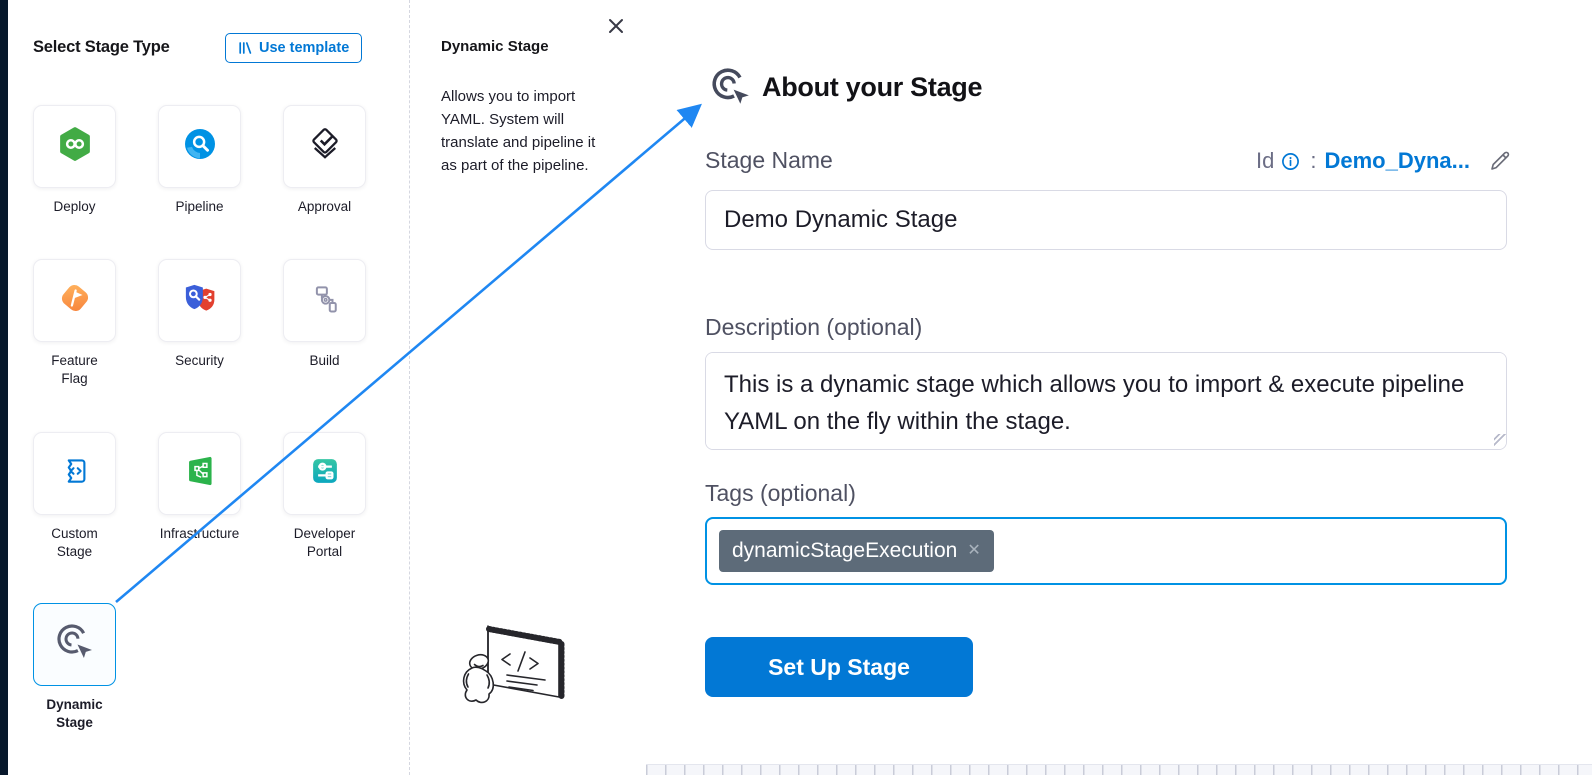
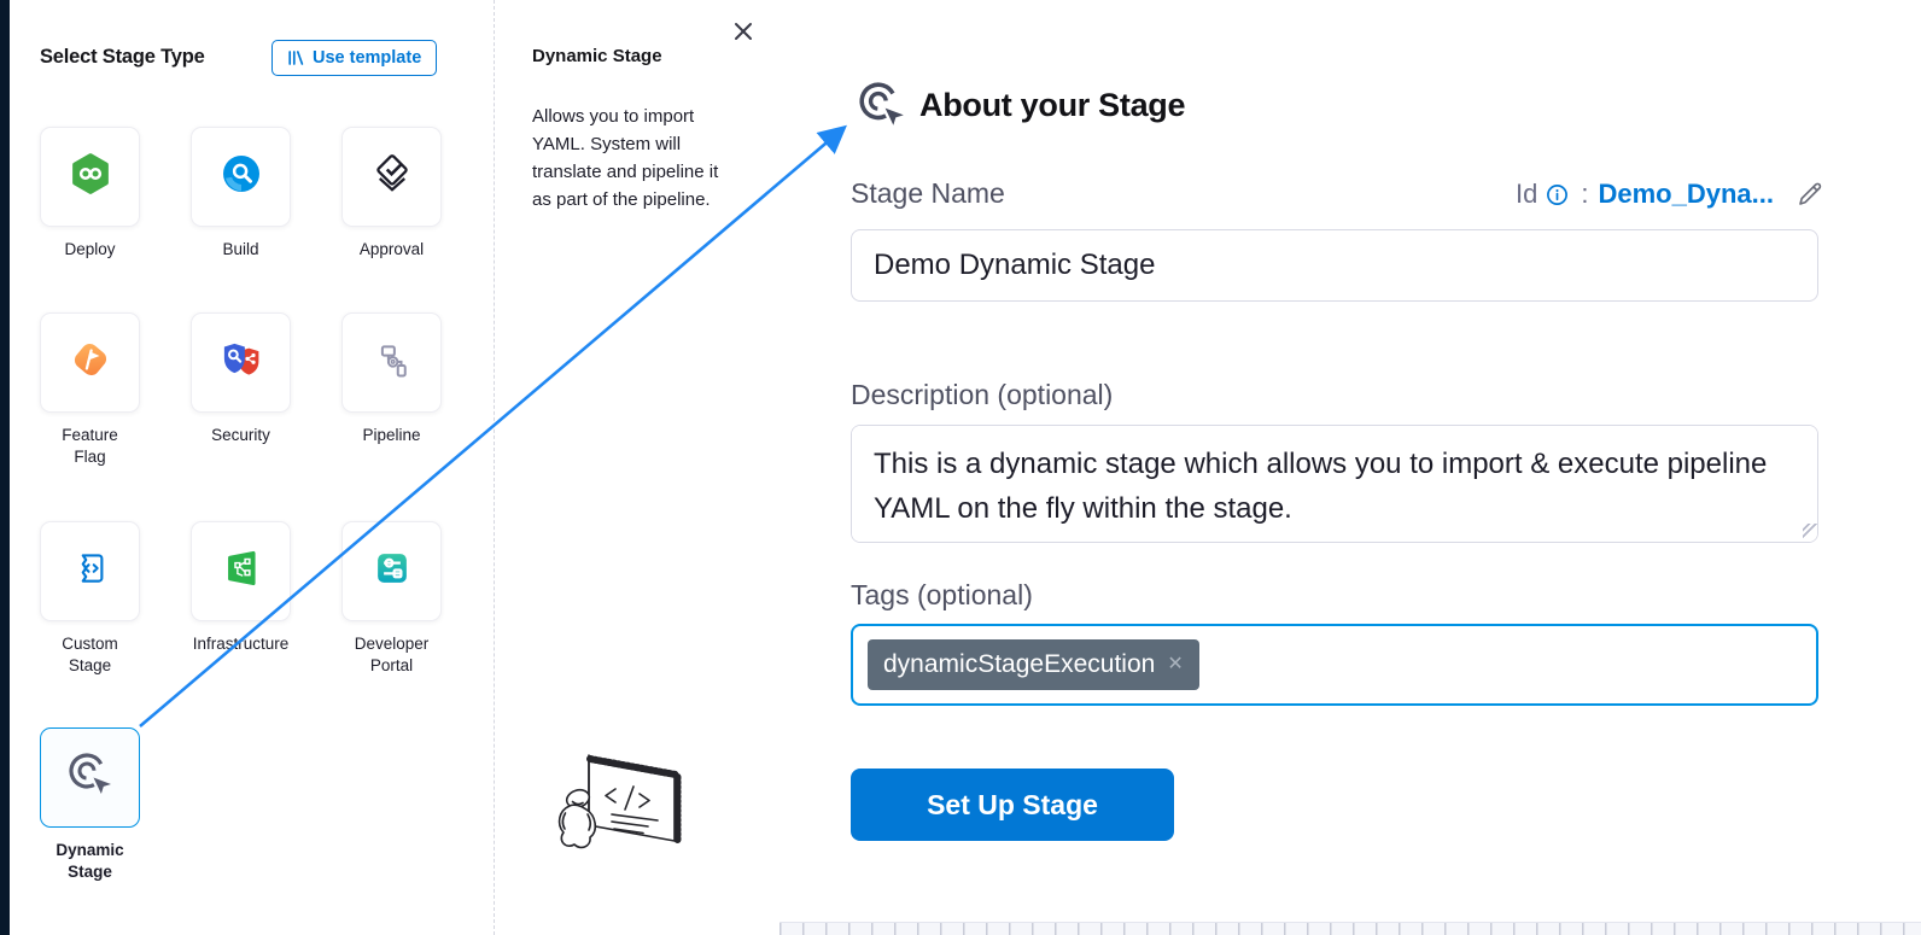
  Select Stage Type
  Use template
  Deploy
- Pipeline
+ Build
  Approval
  Feature
  Flag
  Security
- Build
+ Pipeline
  Custom
  Stage
  Infrasructure
  Developer
  Portal
  Dynamic
  Stage
  Dynamic Stage
  Allows you to import YAML. System will translate and pipeline it as part of the pipeline.
  About your Stage
  Stage Name
  Id
  :
  Demo_Dyna...
  Demo Dynamic Stage
  Description (optional)
  Tags (optional)
  dynamicStageExecution
  ✕
  Set Up Stage
